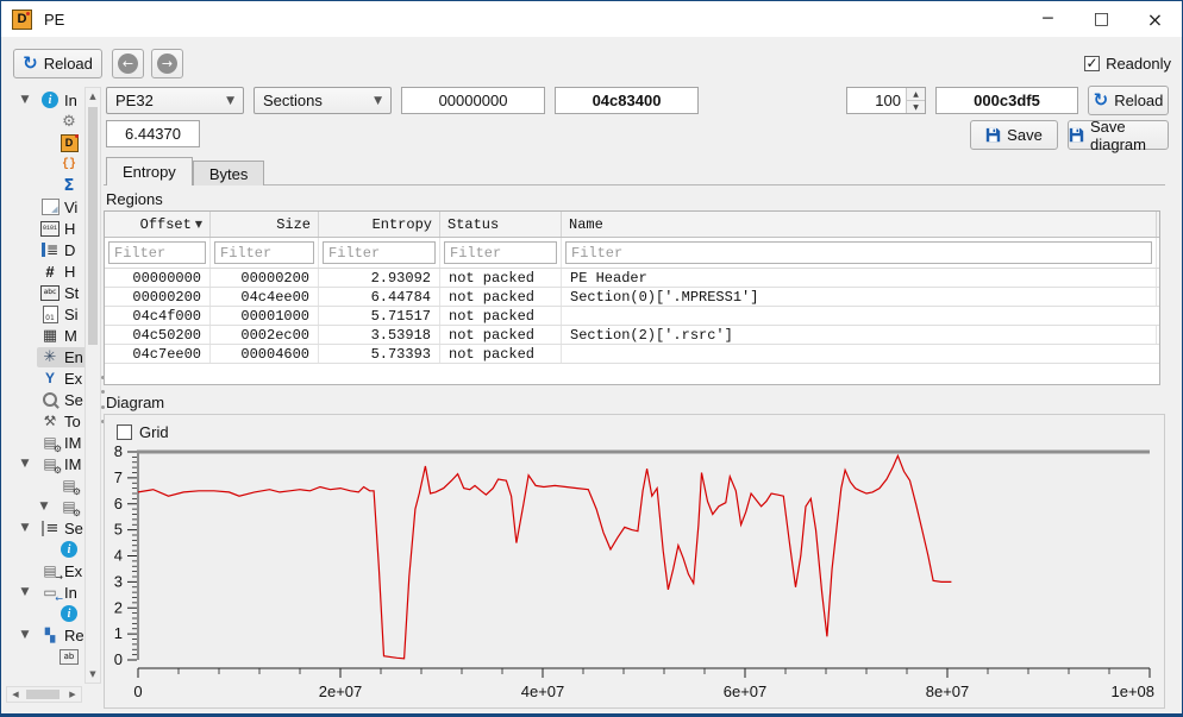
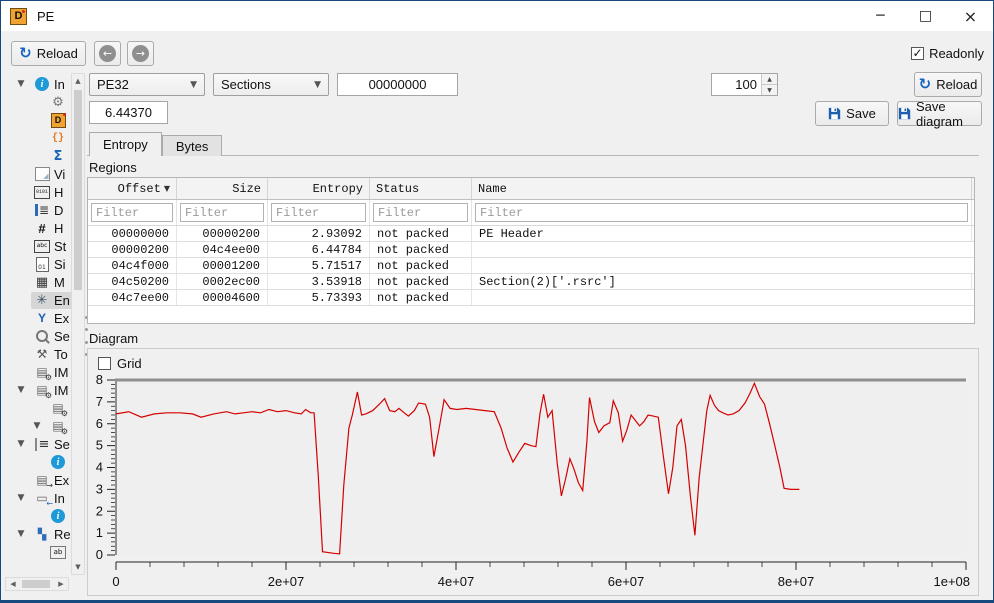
  D
  PE
  ─
  □
  ×
  Reload
  ←
  →
  Readonly
  ▼
  In
  Vi
  H
  D
  H
  St
  Si
  M
  En
  Ex
  Se
  To
  IM
  ▼
  IM
  ▼
  ▼
  Se
  Ex
  ▼
  In
  ▼
  Re
  ▲
  ▼
  ◀
  ▶
  PE32
  ▼
  Sections
  ▼
  00000000
- 04c83400
  100
- 000c3df5
  Reload
  6.44370
  Save
  Save diagram
  Entropy
  Bytes
  Regions
  Offset
  ▼
  Size
  Entropy
  Status
  Name
  Filter
  Filter
  Filter
  Filter
  Filter
  00000000
  00000200
  2.93092
  not packed
  PE Header
  00000200
  04c4ee00
  6.44784
  not packed
- Section(0)['.MPRESS1']
  04c4f000
- 00001000
+ 00001200
  5.71517
  not packed
  04c50200
  0002ec00
  3.53918
  not packed
  Section(2)['.rsrc']
  04c7ee00
  00004600
  5.73393
  not packed
  Diagram
  Grid
  0
  1
  2
  3
  4
  5
  6
  7
  8
  0
  2e+07
  4e+07
  6e+07
  8e+07
  1e+08
